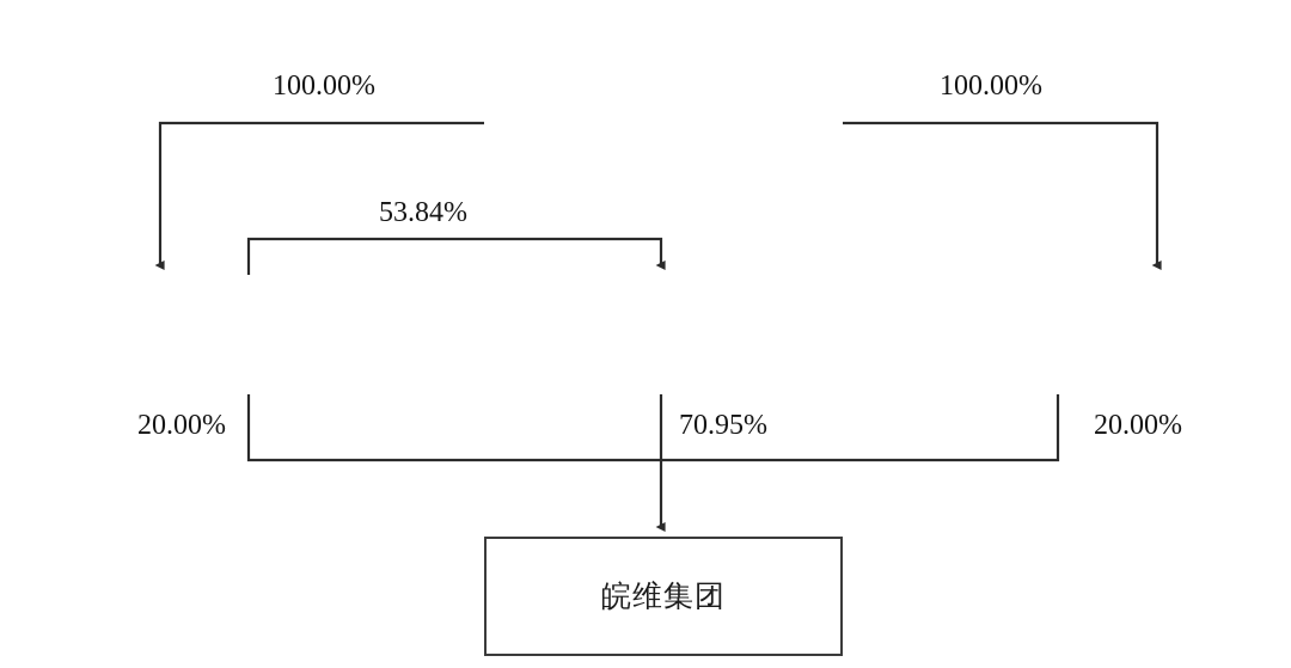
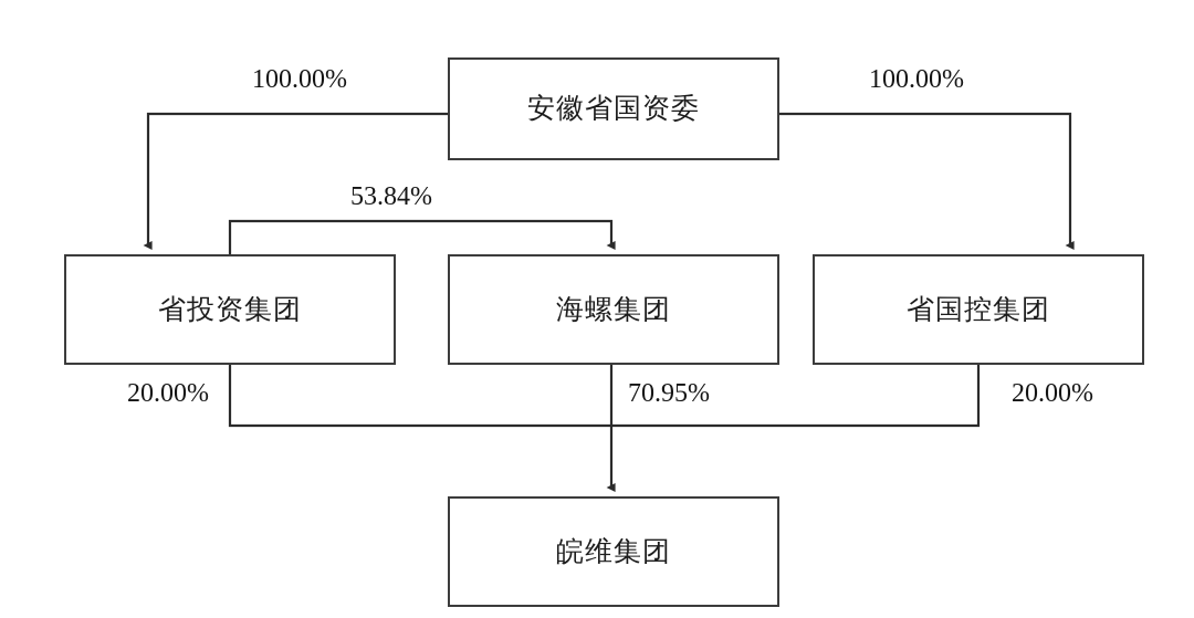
+ 安徽省国资委
+ 省投资集团
+ 海螺集团
+ 省国控集团
  皖维集团
  100.00%
  100.00%
  53.84%
  20.00%
  70.95%
  20.00%
